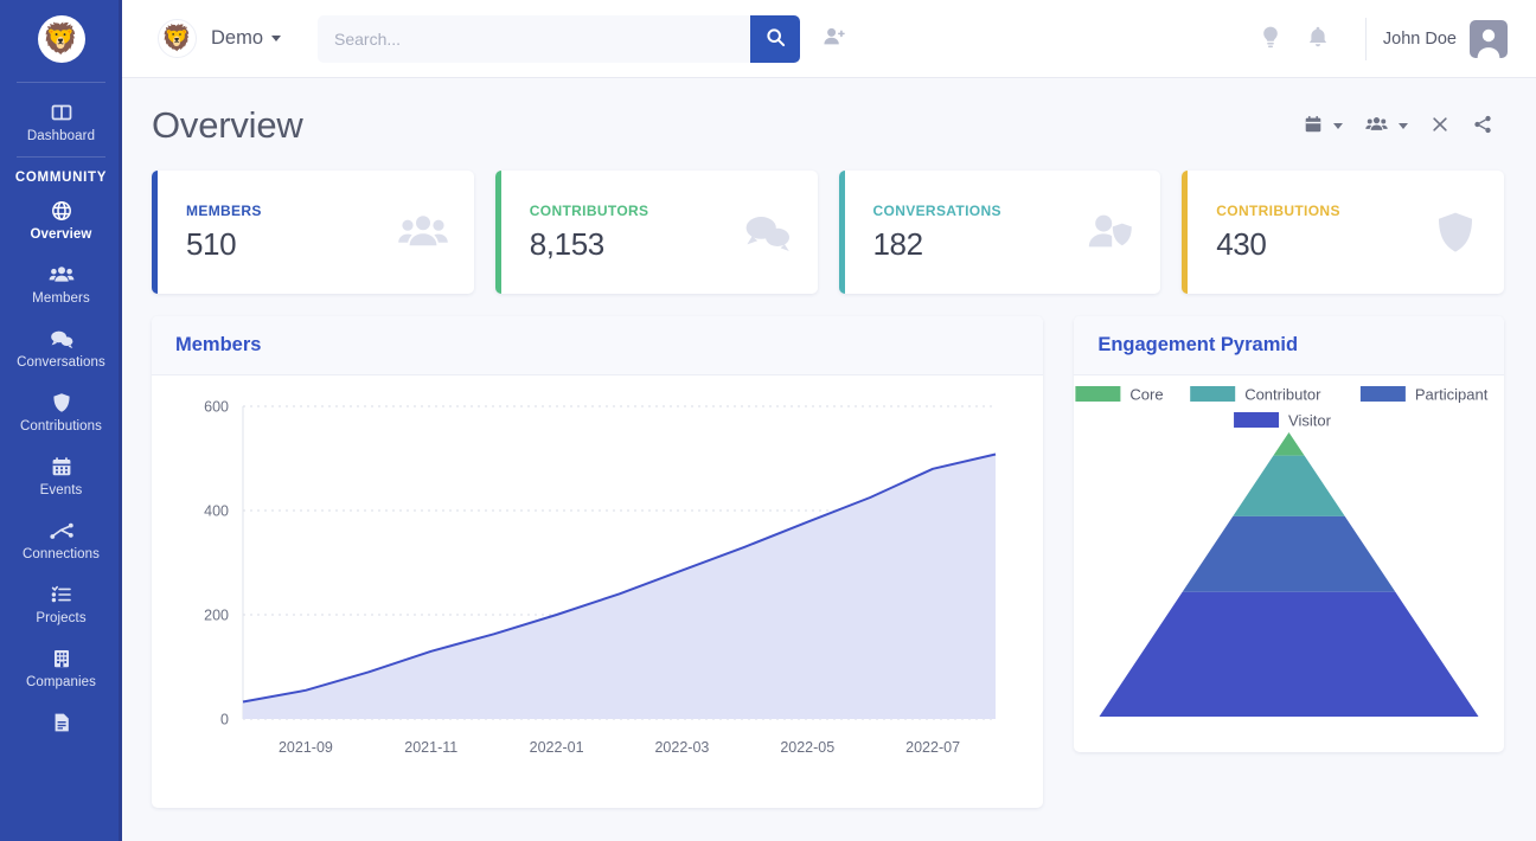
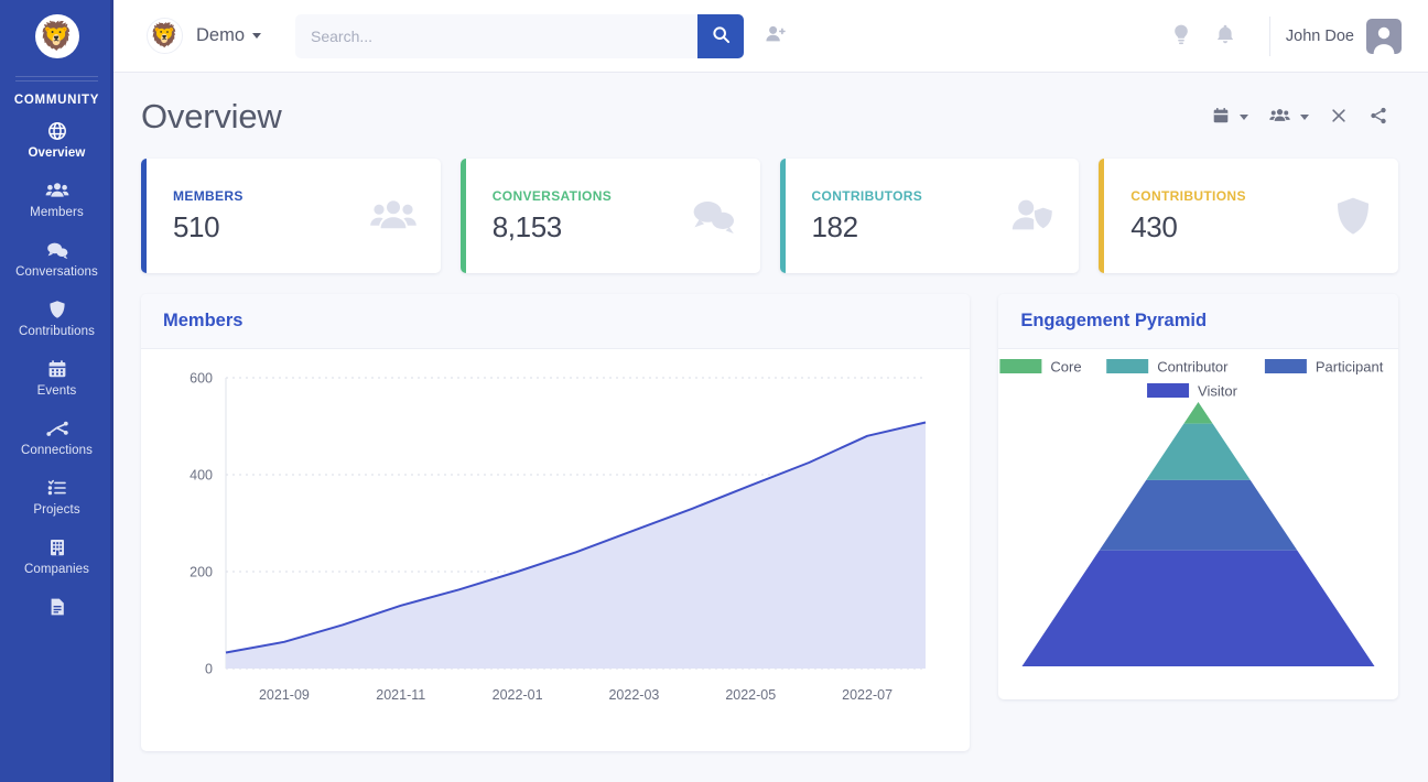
  🦁
- Dashboard
  COMMUNITY
  Overview
  Members
  Conversations
  Contributions
  Events
  Connections
  Projects
  Companies
  🦁
  Demo
  Search...
  John Doe
  Overview
  MEMBERS
  510
- CONTRIBUTORS
+ CONVERSATIONS
  8,153
- CONVERSATIONS
+ CONTRIBUTORS
  182
  CONTRIBUTIONS
  430
  Members
  0
  200
  400
  600
  2021-09
  2021-11
  2022-01
  2022-03
  2022-05
  2022-07
  Engagement Pyramid
  Core
  Contributor
  Participant
  Visitor
